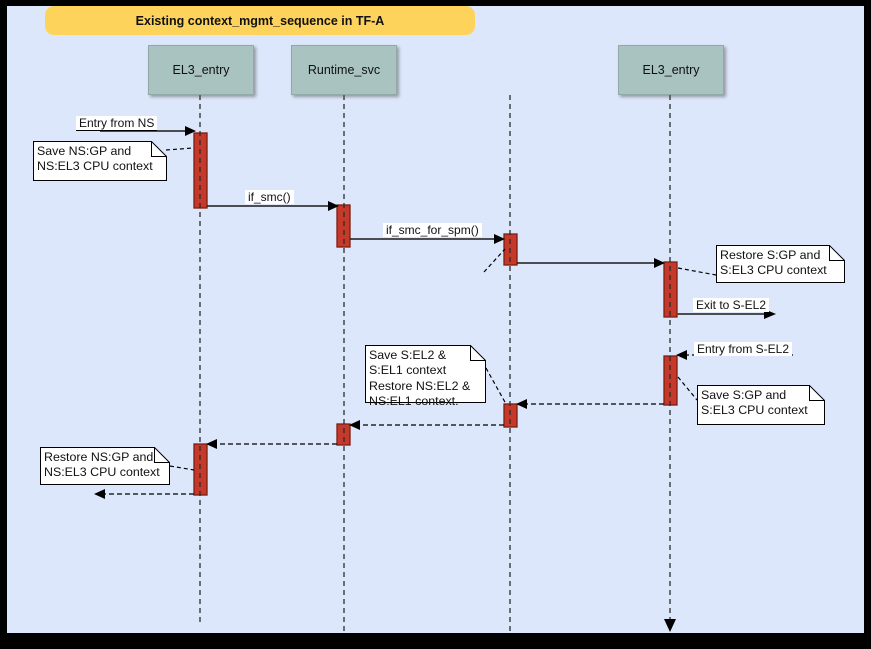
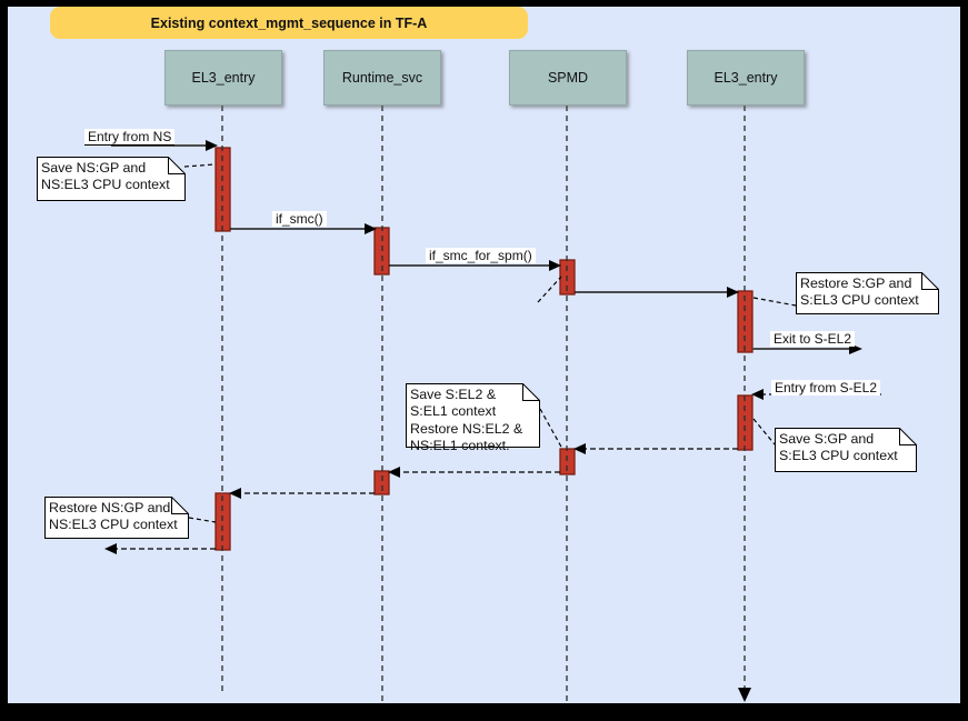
  Existing context_mgmt_sequence in TF-A
  EL3_entry
  Runtime_svc
+ SPMD
  EL3_entry
  Entry from NS
  if_smc()
  if_smc_for_spm()
  Exit to S-EL2
  Entry from S-EL2
  Save NS:GP and
  NS:EL3 CPU context
  Restore S:GP and
  S:EL3 CPU context
  Save S:GP and
  S:EL3 CPU context
  Save S:EL2 &
  S:EL1 context
  Restore NS:EL2 &
  NS:EL1 context.
  Restore NS:GP and
  NS:EL3 CPU context
